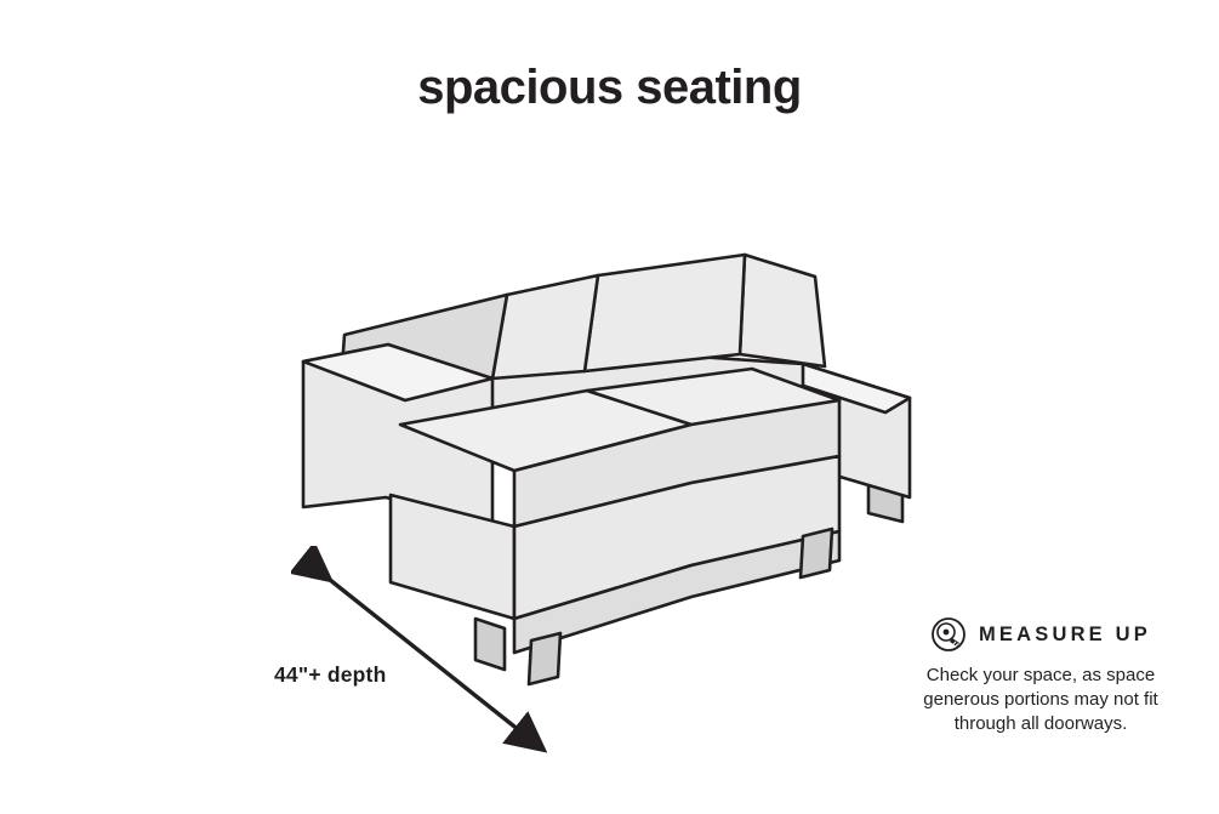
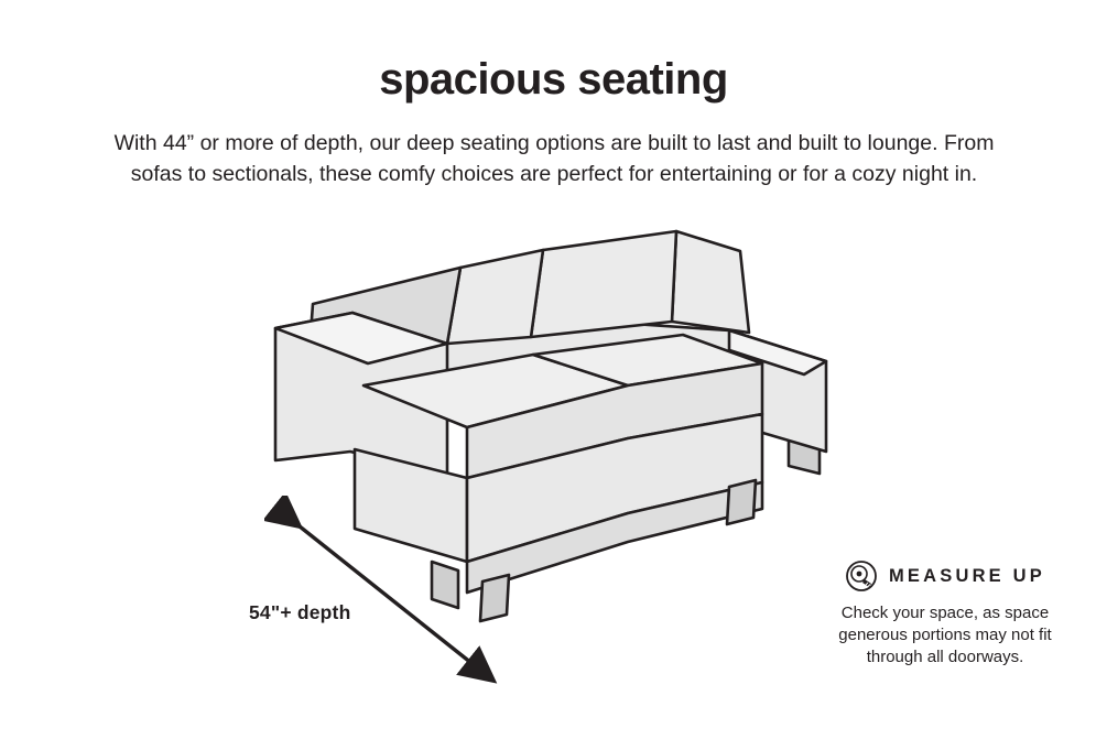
  spacious seating
+ With 44” or more of depth, our deep seating options are built to last and built to lounge. From sofas to sectionals, these comfy choices are perfect for entertaining or for a cozy night in.
- 44"+ depth
+ 54"+ depth
  MEASURE UP
  Check your space, as space generous portions may not fit through all doorways.
